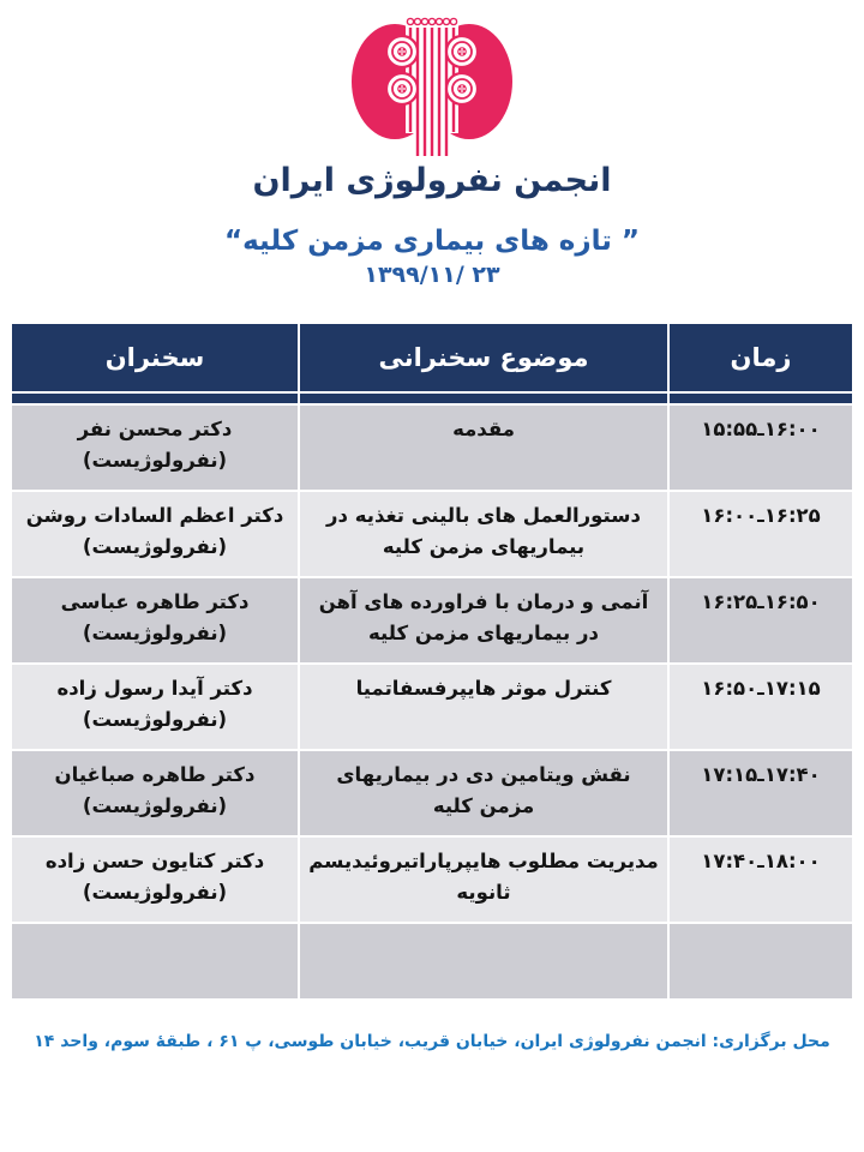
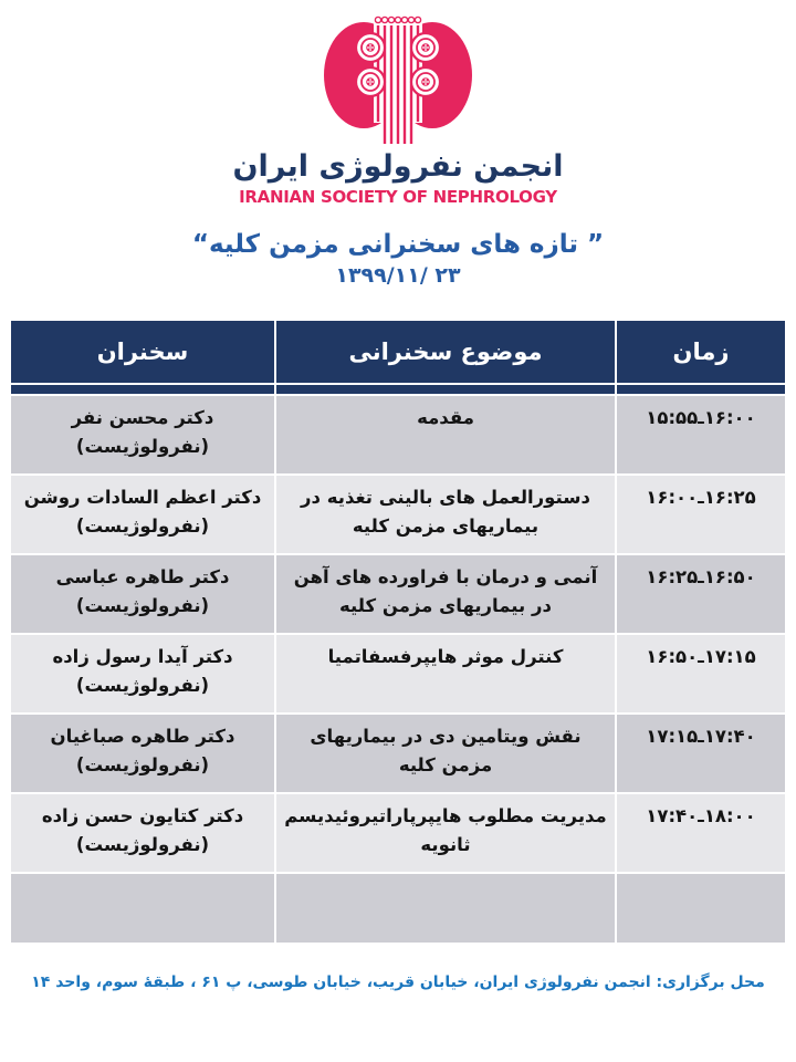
  انجمن نفرولوژی ایران
+ IRANIAN SOCIETY OF NEPHROLOGY
- ” تازه های بیماری مزمن کلیه“
+ ” تازه های سخنرانی مزمن کلیه“
  ۱۳۹۹/۱۱/ ۲۳
  زمان	موضوع سخنرانی	سخنران
  ۱۵:۵۵ـ۱۶:۰۰	مقدمه	دکتر محسن نفر (نفرولوژیست)
  ۱۶:۰۰ـ۱۶:۲۵	دستورالعمل های بالینی تغذیه در بیماریهای مزمن کلیه	دکتر اعظم السادات روشن (نفرولوژیست)
  ۱۶:۲۵ـ۱۶:۵۰	آنمی و درمان با فراورده های آهن در بیماریهای مزمن کلیه	دکتر طاهره عباسی (نفرولوژیست)
  ۱۶:۵۰ـ۱۷:۱۵	کنترل موثر هایپرفسفاتمیا	دکتر آیدا رسول زاده (نفرولوژیست)
  ۱۷:۱۵ـ۱۷:۴۰	نقش ویتامین دی در بیماریهای مزمن کلیه	دکتر طاهره صباغیان (نفرولوژیست)
  ۱۷:۴۰ـ۱۸:۰۰	مدیریت مطلوب هایپرپاراتیروئیدیسم ثانویه	دکتر کتایون حسن زاده (نفرولوژیست)
  محل برگزاری: انجمن نفرولوژی ایران، خیابان قریب، خیابان طوسی، پ ۶۱ ، طبقهٔ سوم، واحد ۱۴
